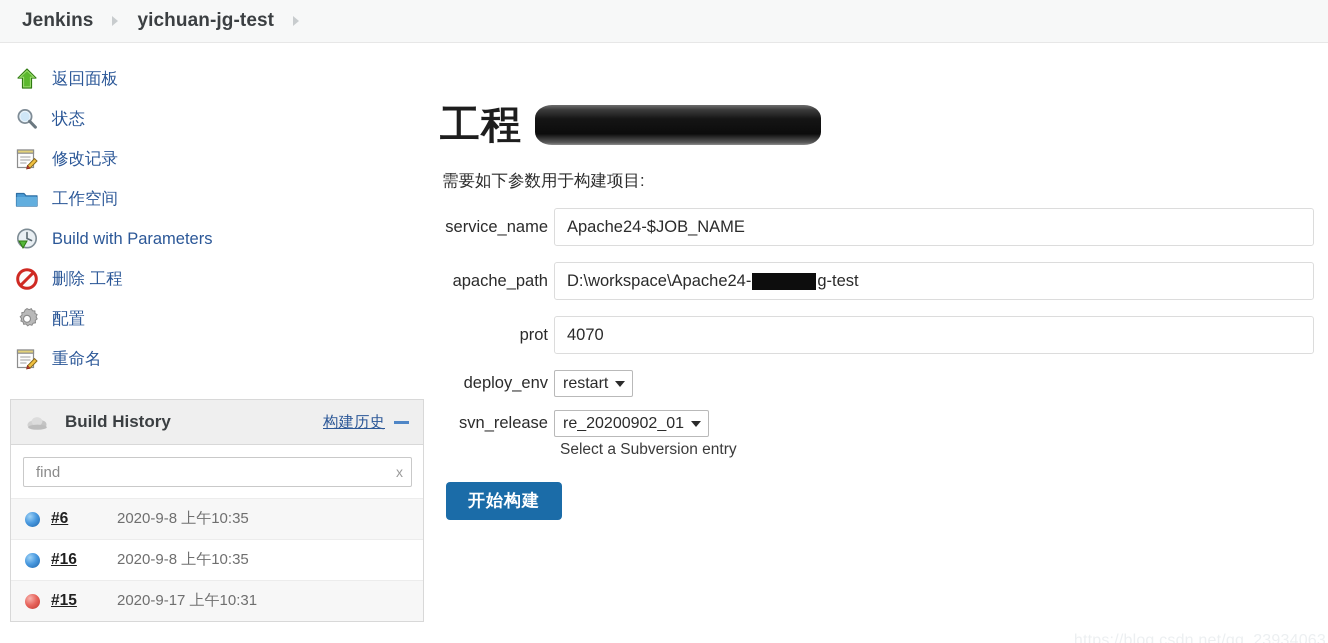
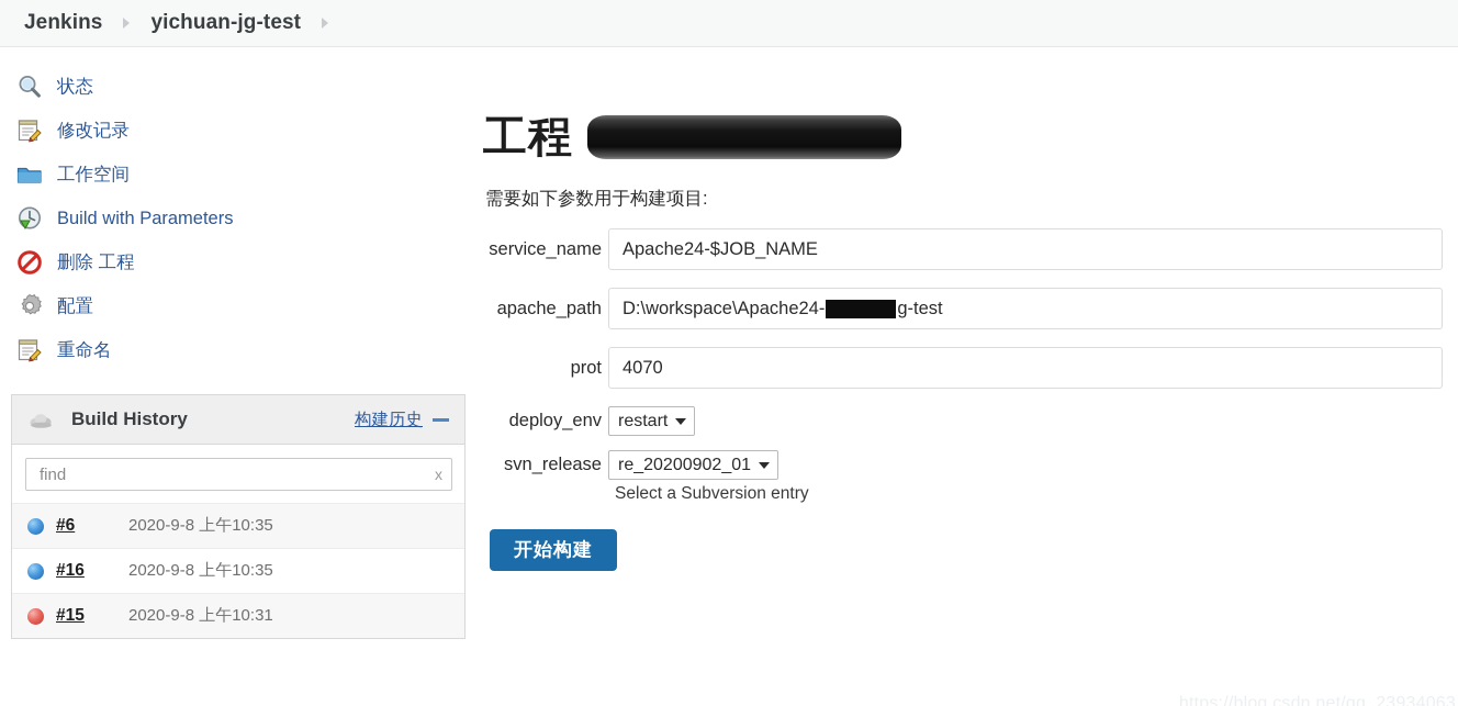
  Jenkins
  yichuan-jg-test
- 返回面板
  状态
  修改记录
  工作空间
  Build with Parameters
  删除 工程
  配置
  重命名
  Build History
  构建历史
  find
  x
  #6
  2020-9-8 上午10:35
  #16
  2020-9-8 上午10:35
  #15
- 2020-9-17 上午10:31
+ 2020-9-8 上午10:31
  工程
  需要如下参数用于构建项目:
  service_name
  Apache24-$JOB_NAME
  apache_path
  D:\workspace\Apache24-
  g-test
  prot
  4070
  deploy_env
  restart
  svn_release
  re_20200902_01
  Select a Subversion entry
  开始构建
